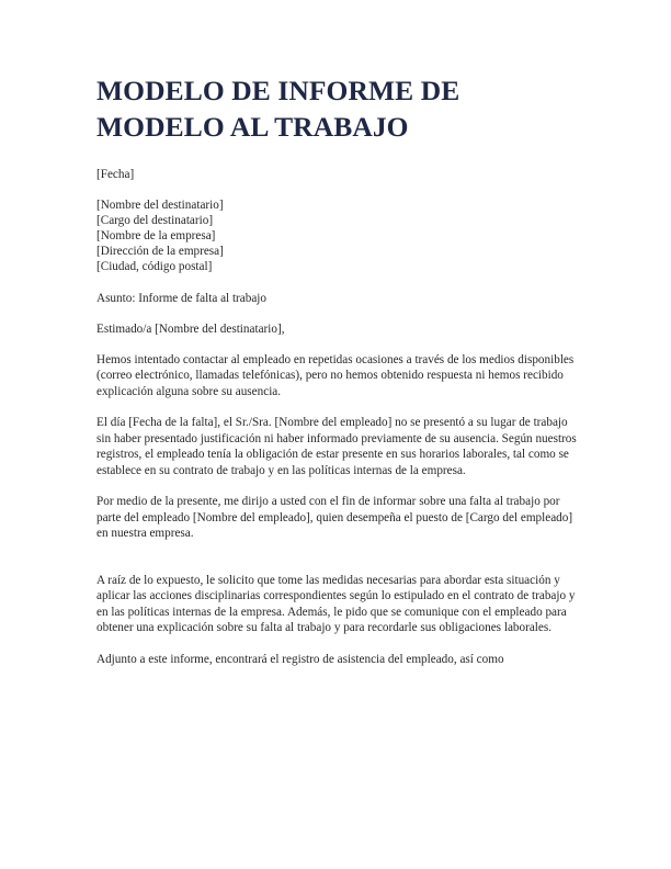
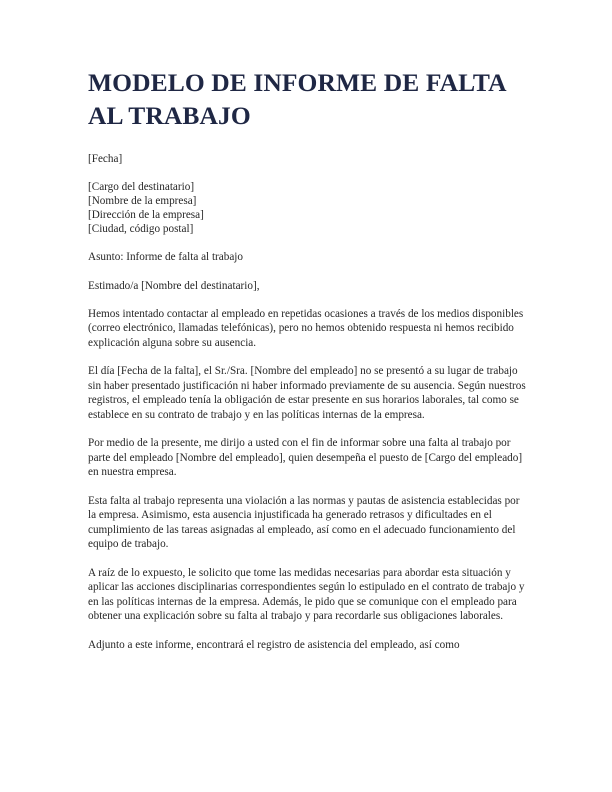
- MODELO DE INFORME DE MODELO AL TRABAJO
+ MODELO DE INFORME DE FALTA AL TRABAJO
  [Fecha]
- [Nombre del destinatario]
  [Cargo del destinatario]
  [Nombre de la empresa]
  [Dirección de la empresa]
  [Ciudad, código postal]
  Asunto: Informe de falta al trabajo
  Estimado/a [Nombre del destinatario],
  Hemos intentado contactar al empleado en repetidas ocasiones a través de los medios disponibles (correo electrónico, llamadas telefónicas), pero no hemos obtenido respuesta ni hemos recibido explicación alguna sobre su ausencia.
  El día [Fecha de la falta], el Sr./Sra. [Nombre del empleado] no se presentó a su lugar de trabajo sin haber presentado justificación ni haber informado previamente de su ausencia. Según nuestros registros, el empleado tenía la obligación de estar presente en sus horarios laborales, tal como se establece en su contrato de trabajo y en las políticas internas de la empresa.
  Por medio de la presente, me dirijo a usted con el fin de informar sobre una falta al trabajo por parte del empleado [Nombre del empleado], quien desempeña el puesto de [Cargo del empleado] en nuestra empresa.
+ Esta falta al trabajo representa una violación a las normas y pautas de asistencia establecidas por la empresa. Asimismo, esta ausencia injustificada ha generado retrasos y dificultades en el cumplimiento de las tareas asignadas al empleado, así como en el adecuado funcionamiento del equipo de trabajo.
  A raíz de lo expuesto, le solicito que tome las medidas necesarias para abordar esta situación y aplicar las acciones disciplinarias correspondientes según lo estipulado en el contrato de trabajo y en las políticas internas de la empresa. Además, le pido que se comunique con el empleado para obtener una explicación sobre su falta al trabajo y para recordarle sus obligaciones laborales.
  Adjunto a este informe, encontrará el registro de asistencia del empleado, así como
